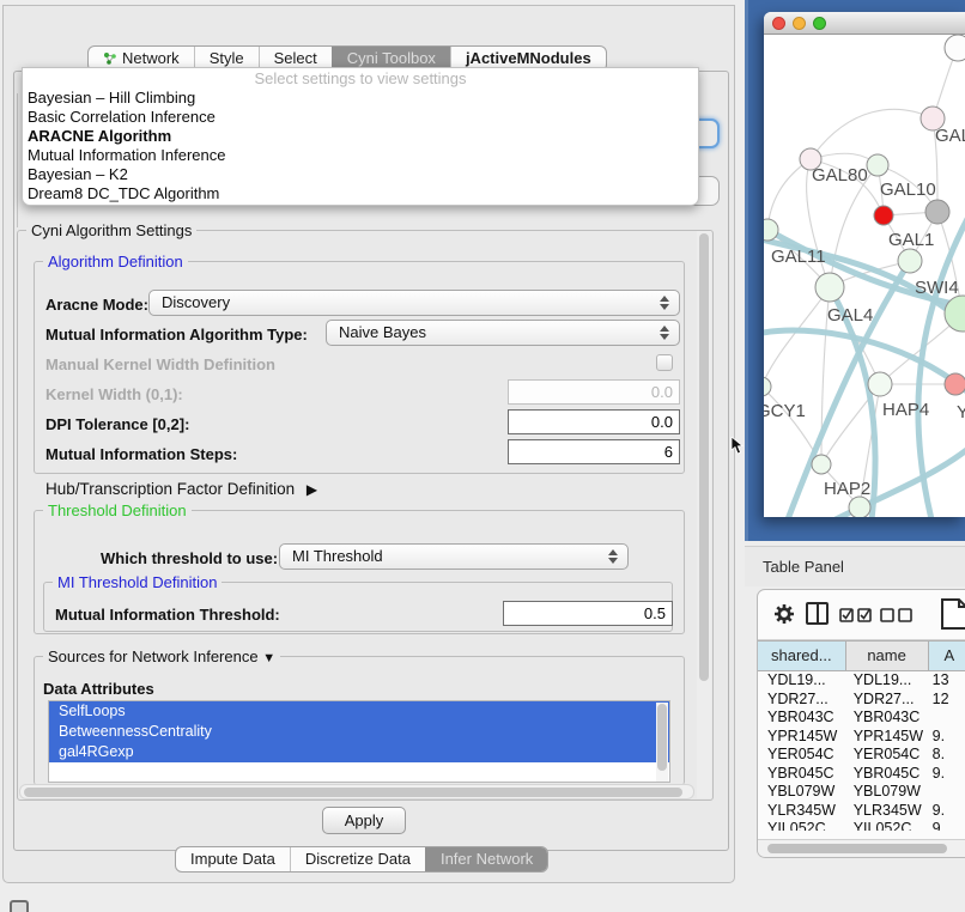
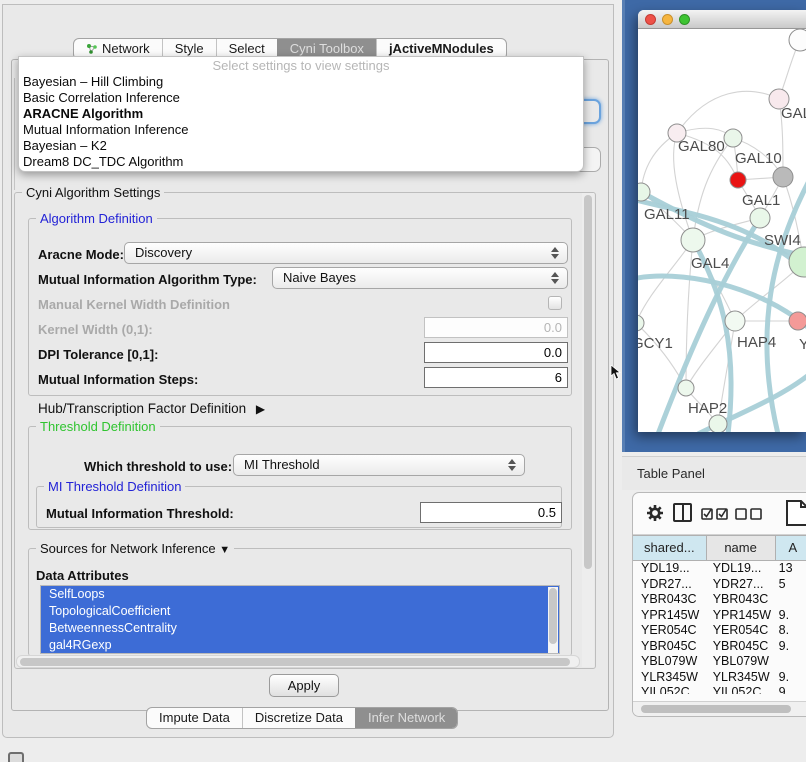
  Network
  Style
  Select
  Cyni Toolbox
  jActiveMNodules
  Select settings to view settings
  Bayesian – Hill Climbing
  Basic Correlation Inference
  ARACNE Algorithm
  Mutual Information Inference
  Bayesian – K2
  Dream8 DC_TDC Algorithm
  Cyni Algorithm Settings
  Algorithm Definition
  Aracne Mode:
  Discovery
  Mutual Information Algorithm Type:
  Naive Bayes
  Manual Kernel Width Definition
  Kernel Width (0,1):
  0.0
- DPI Tolerance [0,2]:
+ DPI Tolerance [0,1]:
  0.0
  Mutual Information Steps:
  6
  Hub/Transcription Factor Definition ▶
  Threshold Definition
  Which threshold to use:
  MI Threshold
  MI Threshold Definition
  Mutual Information Threshold:
  0.5
  Sources for Network Inference ▼
  Data Attributes
  SelfLoops
+ TopologicalCoefficient
  BetweennessCentrality
  gal4RGexp
  Apply
  Impute Data
  Discretize Data
  Infer Network
  GAL80
  GAL10
  GAL1
  SWI4
  GAL11
  GAL4
  GCY1
  HAP4
  Y
  HAP2
  Table Panel
  shared...
  name
  A
  YDL19...
  YDL19...
  13
  YDR27...
  YDR27...
- 12
+ 5
  YBR043C
  YBR043C
  YPR145W
  YPR145W
  9.
  YER054C
  YER054C
  8.
  YBR045C
  YBR045C
  9.
  YBL079W
  YBL079W
  YLR345W
  YLR345W
  9.
  YIL052C
  YIL052C
  9
